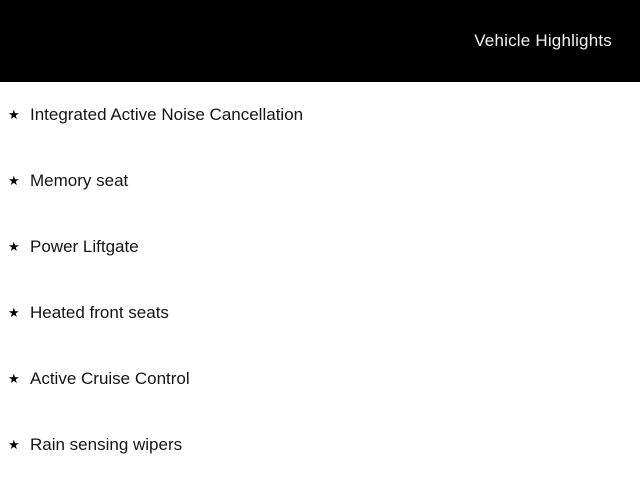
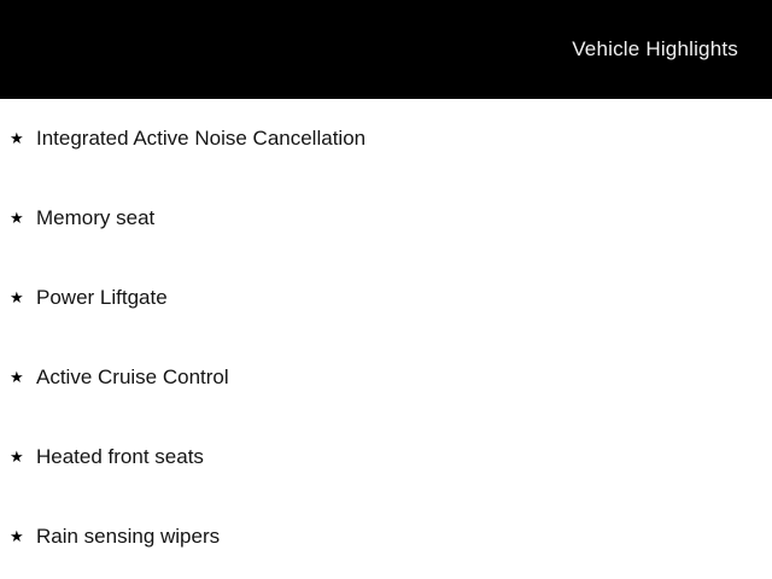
  Vehicle Highlights
  ★
  Integrated Active Noise Cancellation
  ★
  Memory seat
  ★
  Power Liftgate
  ★
- Heated front seats
+ Active Cruise Control
  ★
- Active Cruise Control
+ Heated front seats
  ★
  Rain sensing wipers
